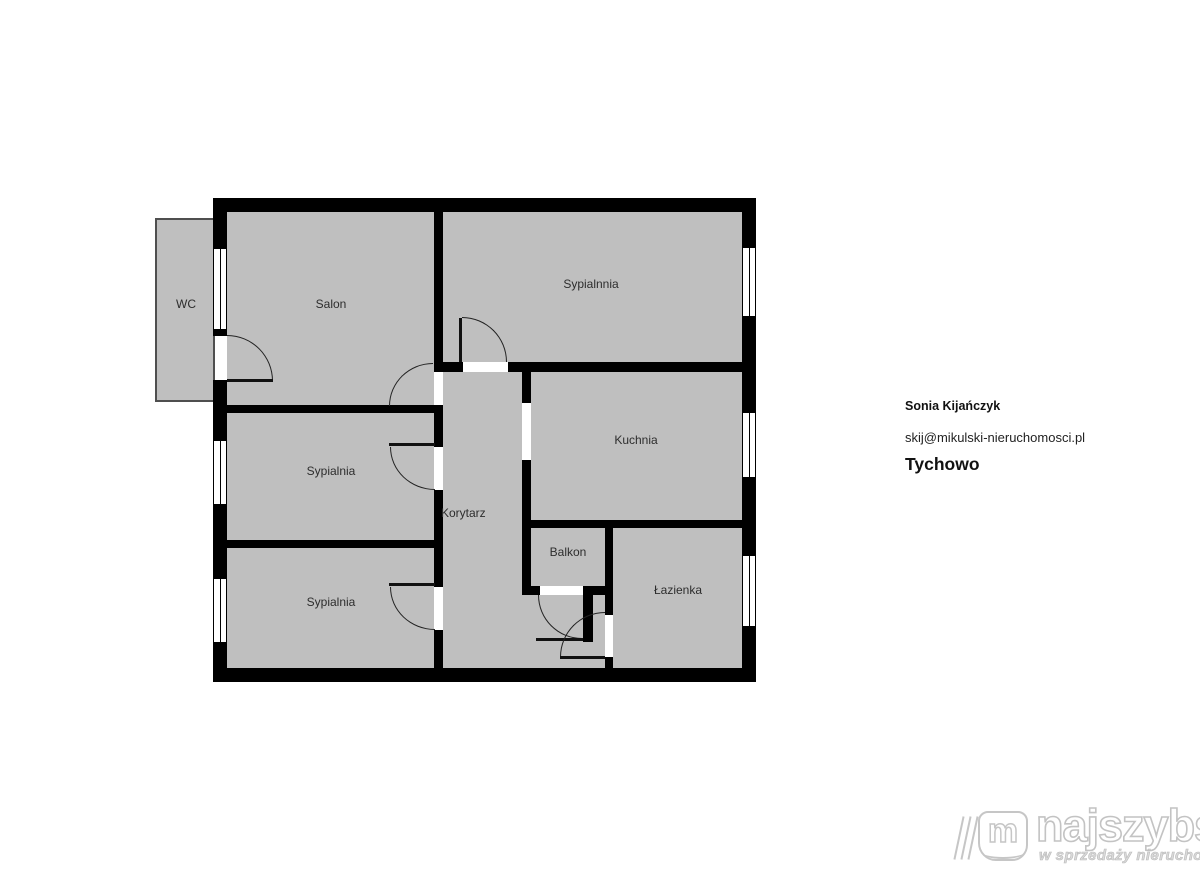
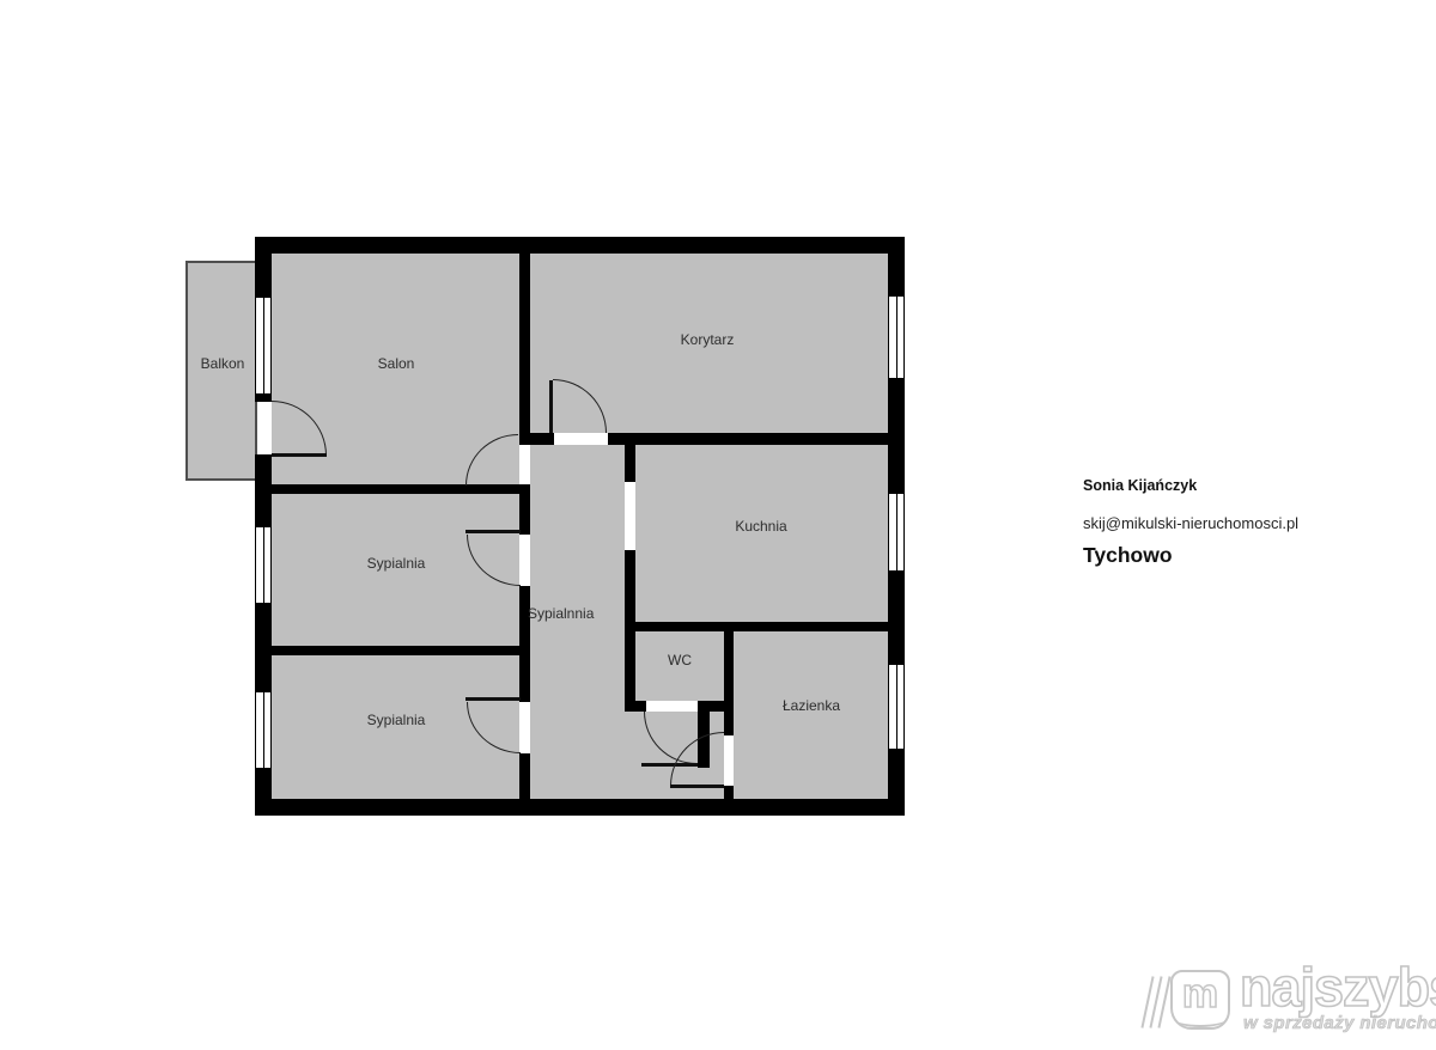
- WC
+ Balkon
  Salon
- Sypialnnia
+ Korytarz
  Kuchnia
- Korytarz
+ Sypialnnia
- Balkon
+ WC
  Łazienka
  Sypialnia
  Sypialnia
  Sonia Kijańczyk
  skij@mikulski-nieruchomosci.pl
  Tychowo
  m
  najszyb
  w sprzedaży nierucho
